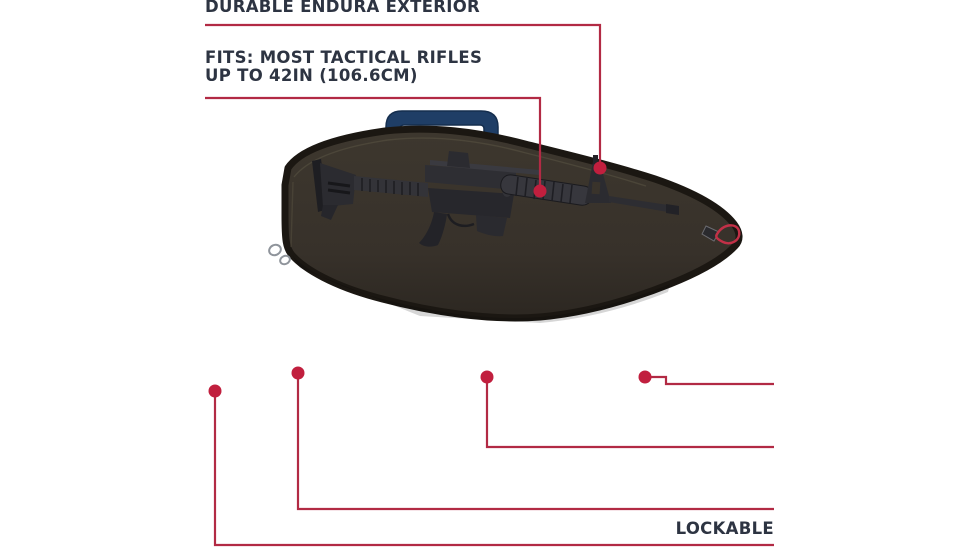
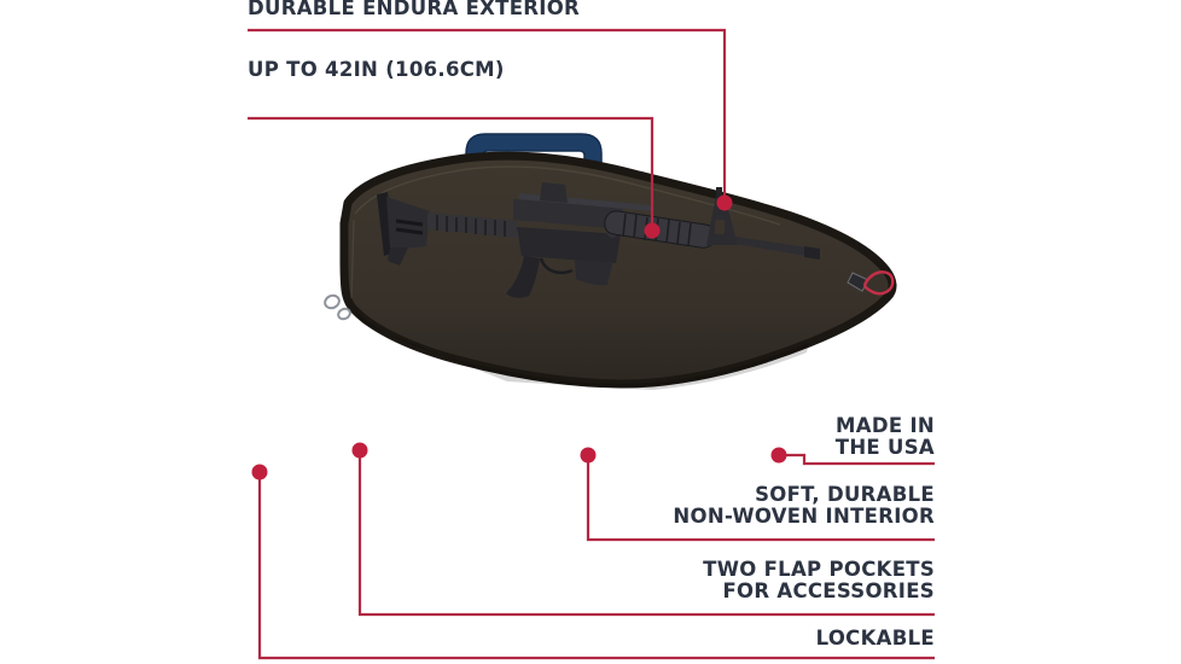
  DURABLE ENDURA EXTERIOR
- FITS: MOST TACTICAL RIFLES
  UP TO 42IN (106.6CM)
+ MADE IN
+ THE USA
+ SOFT, DURABLE
+ NON-WOVEN INTERIOR
+ TWO FLAP POCKETS
+ FOR ACCESSORIES
  LOCKABLE
